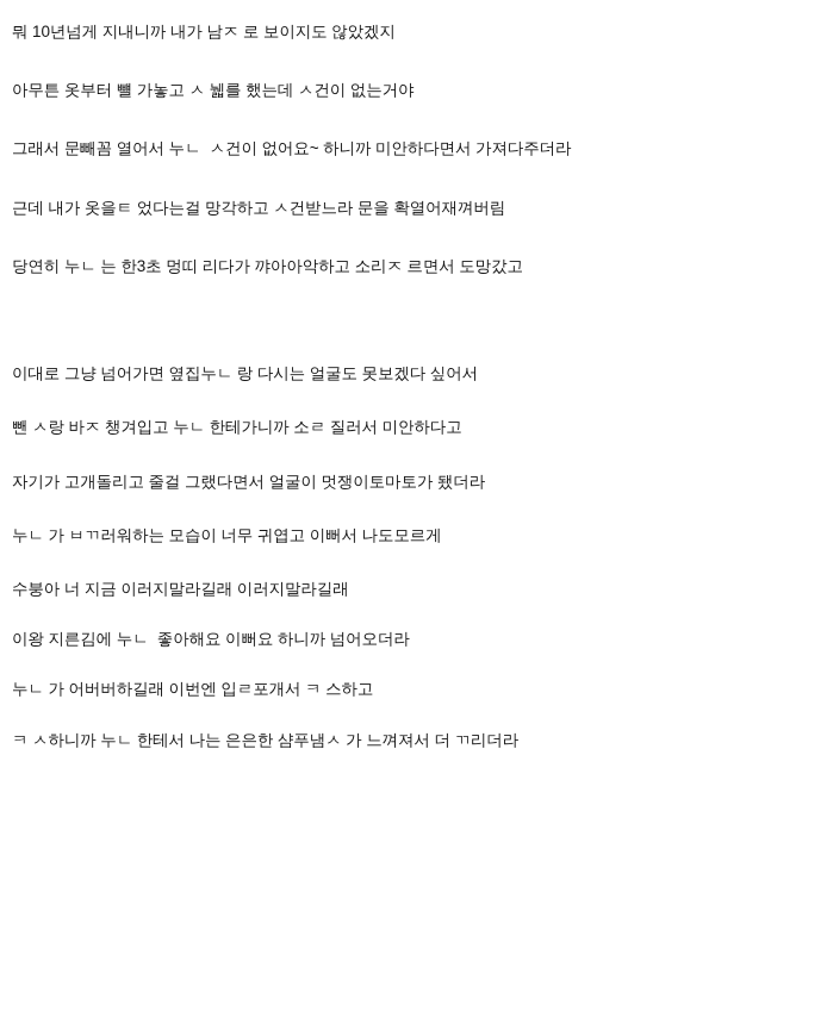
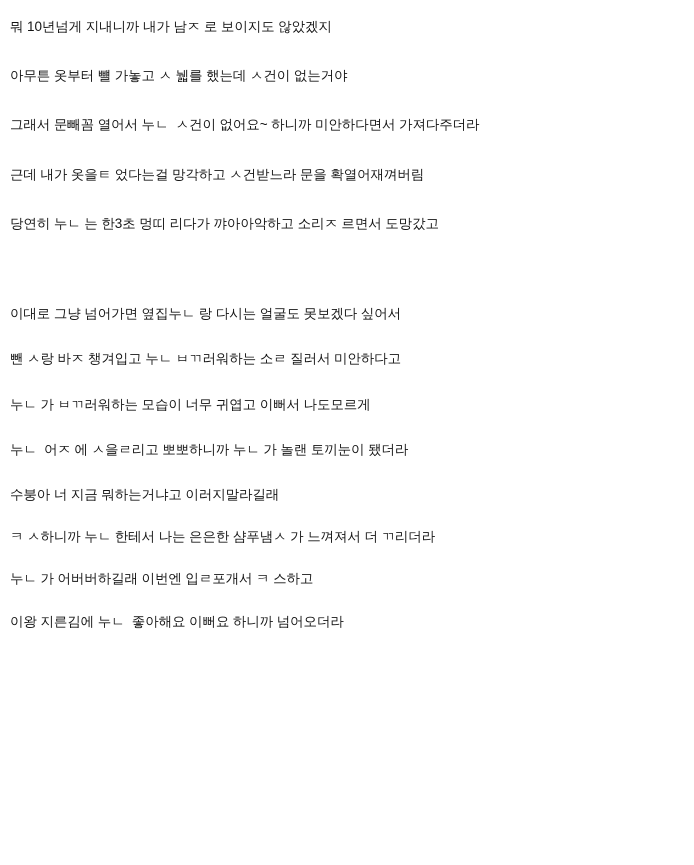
  뭐 10년넘게 지내니까 내가 남ㅈ 로 보이지도 않았겠지
  아무튼 옷부터 뺼 가놓고 ㅅ 뉇를 했는데 ㅅ건이 없는거야
  그래서 문빼꼼 열어서 누ㄴ ㅅ건이 없어요~ 하니까 미안하다면서 가져다주더라
  근데 내가 옷을ㅌ 었다는걸 망각하고 ㅅ건받느라 문을 확열어재껴버림
  당연히 누ㄴ 는 한3초 멍띠 리다가 꺄아아악하고 소리ㅈ 르면서 도망갔고
  이대로 그냥 넘어가면 옆집누ㄴ 랑 다시는 얼굴도 못보겠다 싶어서
- 뺀 ㅅ랑 바ㅈ 챙겨입고 누ㄴ 한테가니까 소ㄹ 질러서 미안하다고
+ 뺀 ㅅ랑 바ㅈ 챙겨입고 누ㄴ ㅂㄲ러워하는 소ㄹ 질러서 미안하다고
- 자기가 고개돌리고 줄걸 그랬다면서 얼굴이 멋쟁이토마토가 됐더라
  누ㄴ 가 ㅂㄲ러워하는 모습이 너무 귀엽고 이뻐서 나도모르게
+ 누ㄴ 어ㅈ 에 ㅅ을ㄹ리고 뽀뽀하니까 누ㄴ 가 놀랜 토끼눈이 됐더라
- 수붕아 너 지금 이러지말라길래 이러지말라길래
+ 수붕아 너 지금 뭐하는거냐고 이러지말라길래
- 이왕 지른김에 누ㄴ 좋아해요 이뻐요 하니까 넘어오더라
+ ㅋ ㅅ하니까 누ㄴ 한테서 나는 은은한 샴푸냄ㅅ 가 느껴져서 더 ㄲ리더라
  누ㄴ 가 어버버하길래 이번엔 입ㄹ포개서 ㅋ 스하고
- ㅋ ㅅ하니까 누ㄴ 한테서 나는 은은한 샴푸냄ㅅ 가 느껴져서 더 ㄲ리더라
+ 이왕 지른김에 누ㄴ 좋아해요 이뻐요 하니까 넘어오더라
